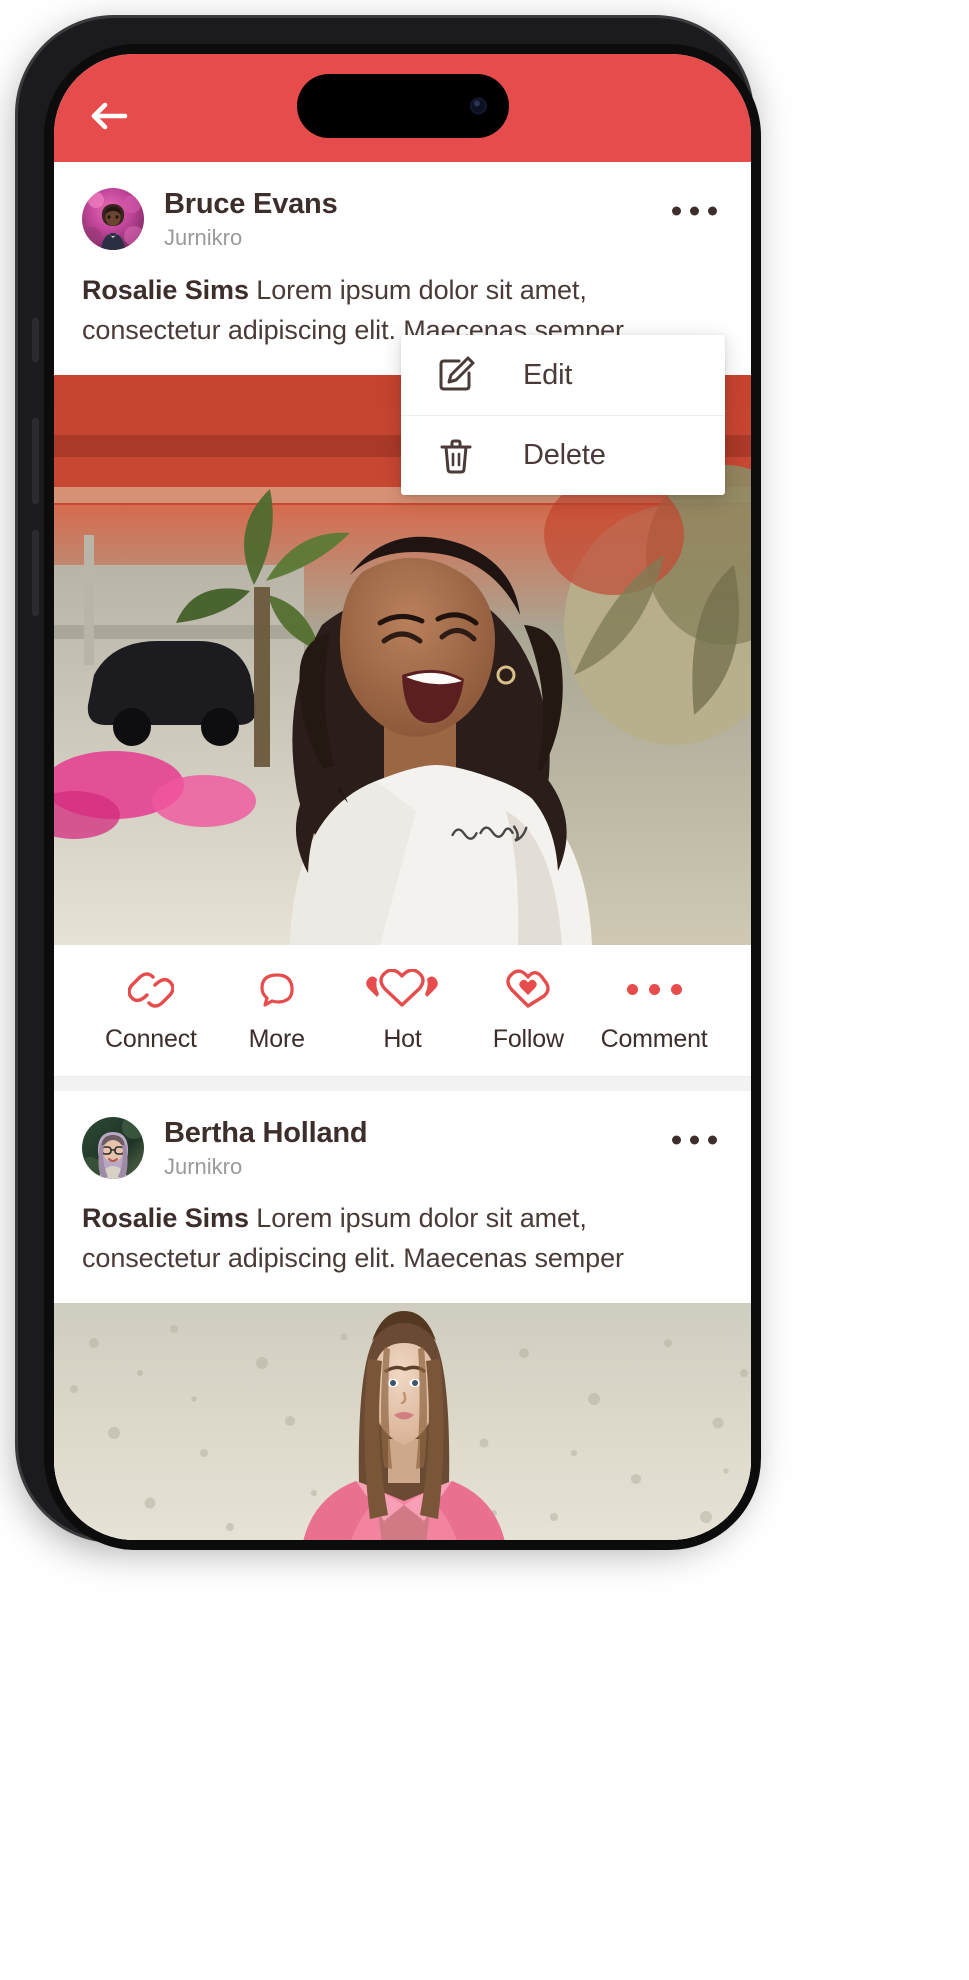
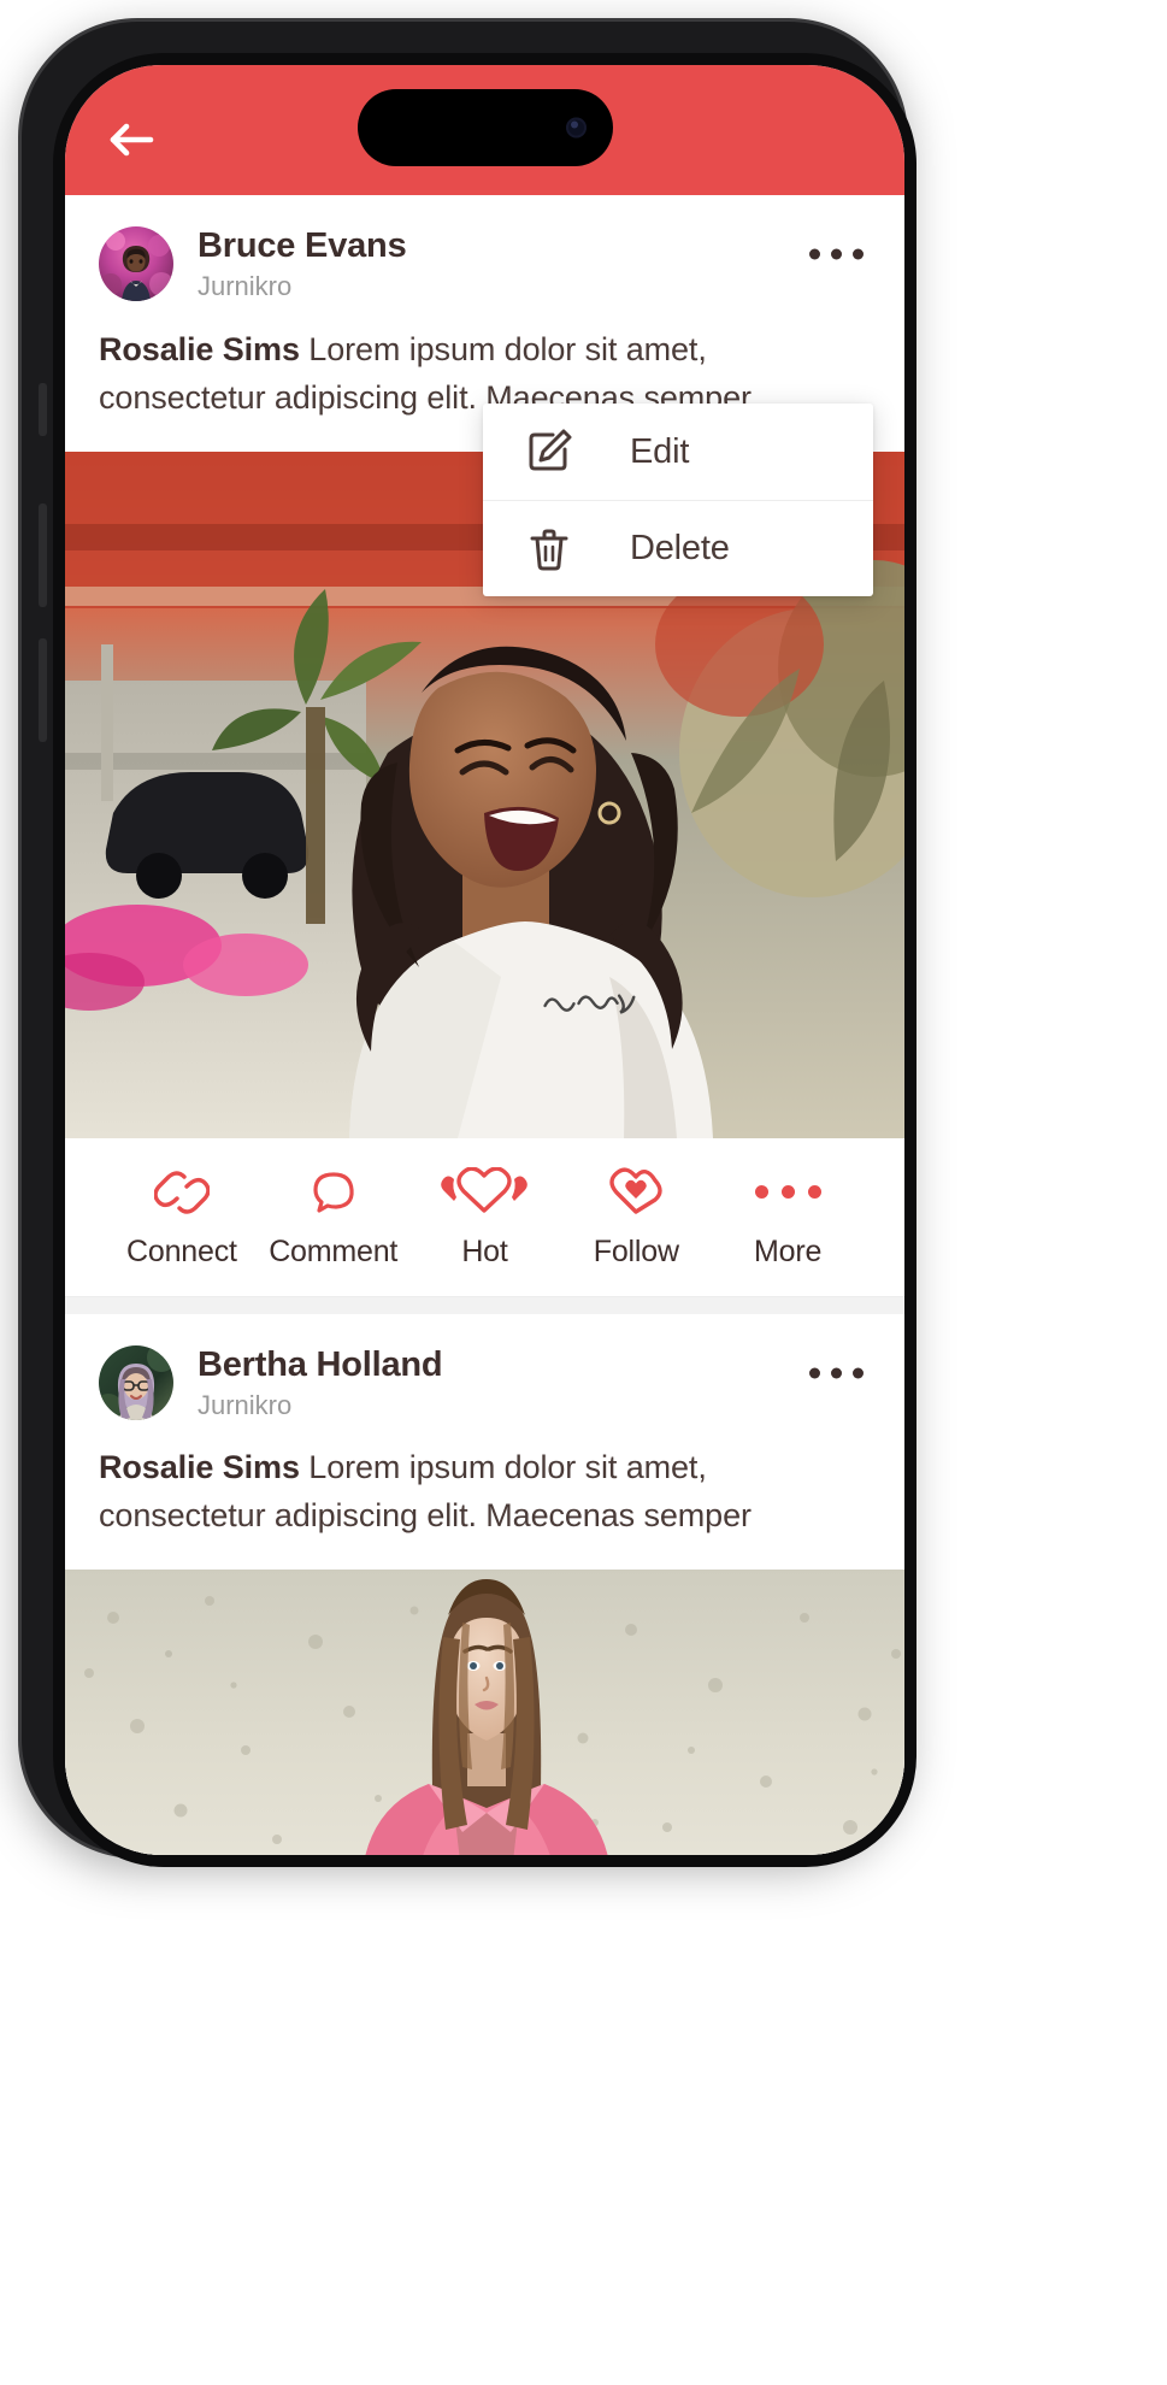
  Bruce Evans
  Jurnikro
  Rosalie Sims Lorem ipsum dolor sit amet, consectetur adipiscing elit. Maecenas semper
  Connect
- More
+ Comment
  Hot
  Follow
- Comment
+ More
  Bertha Holland
  Jurnikro
  Rosalie Sims Lorem ipsum dolor sit amet, consectetur adipiscing elit. Maecenas semper
  Edit
  Delete
